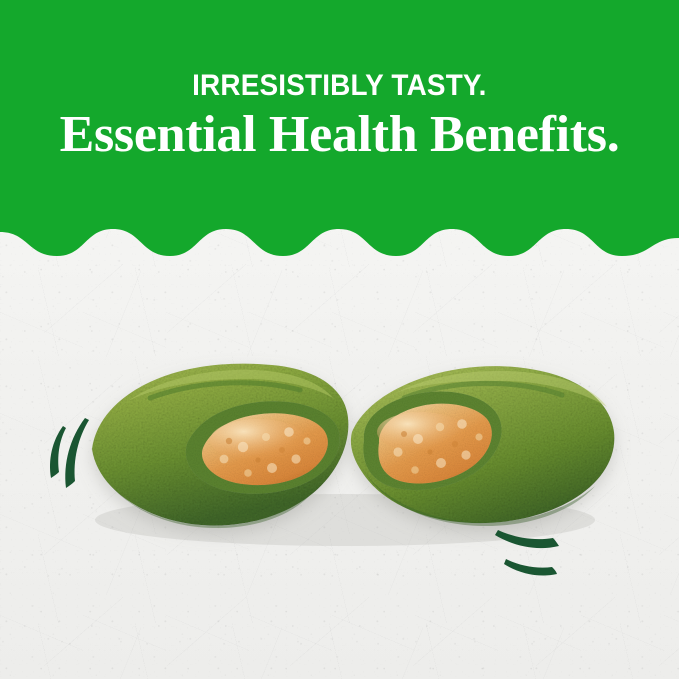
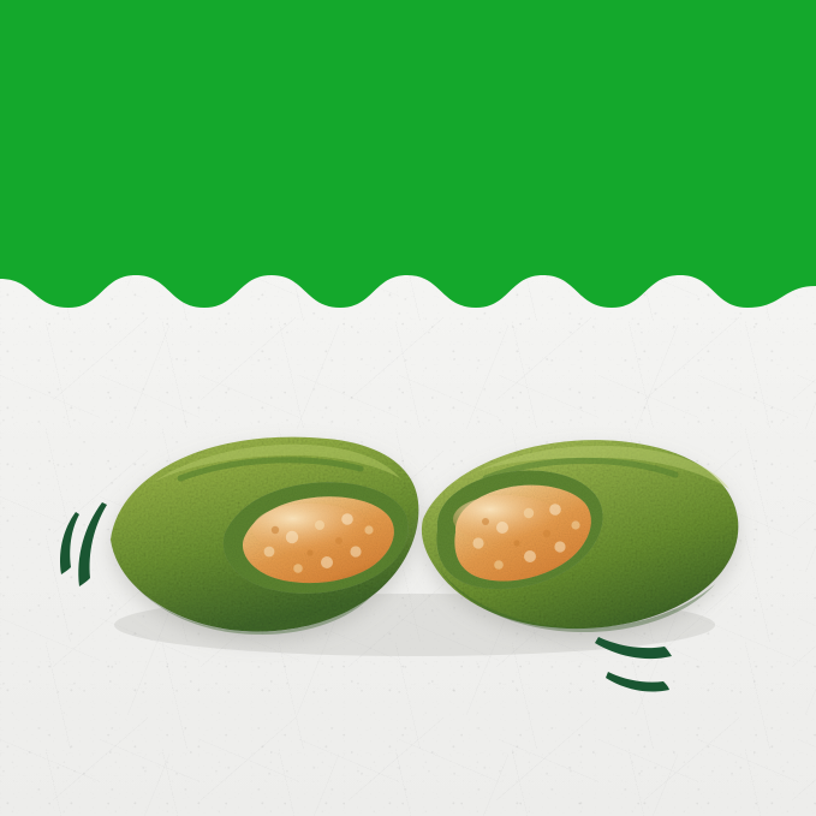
- IRRESISTIBLY TASTY.
- Essential Health Benefits.
